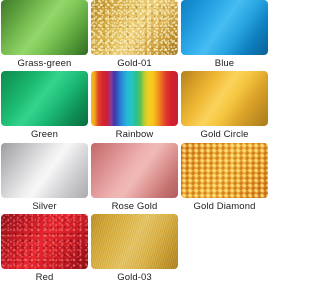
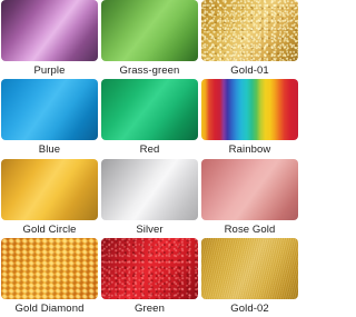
+ Purple
  Grass-green
  Gold-01
  Blue
- Green
+ Red
  Rainbow
  Gold Circle
  Silver
  Rose Gold
  Gold Diamond
- Red
+ Green
- Gold-03
+ Gold-02
